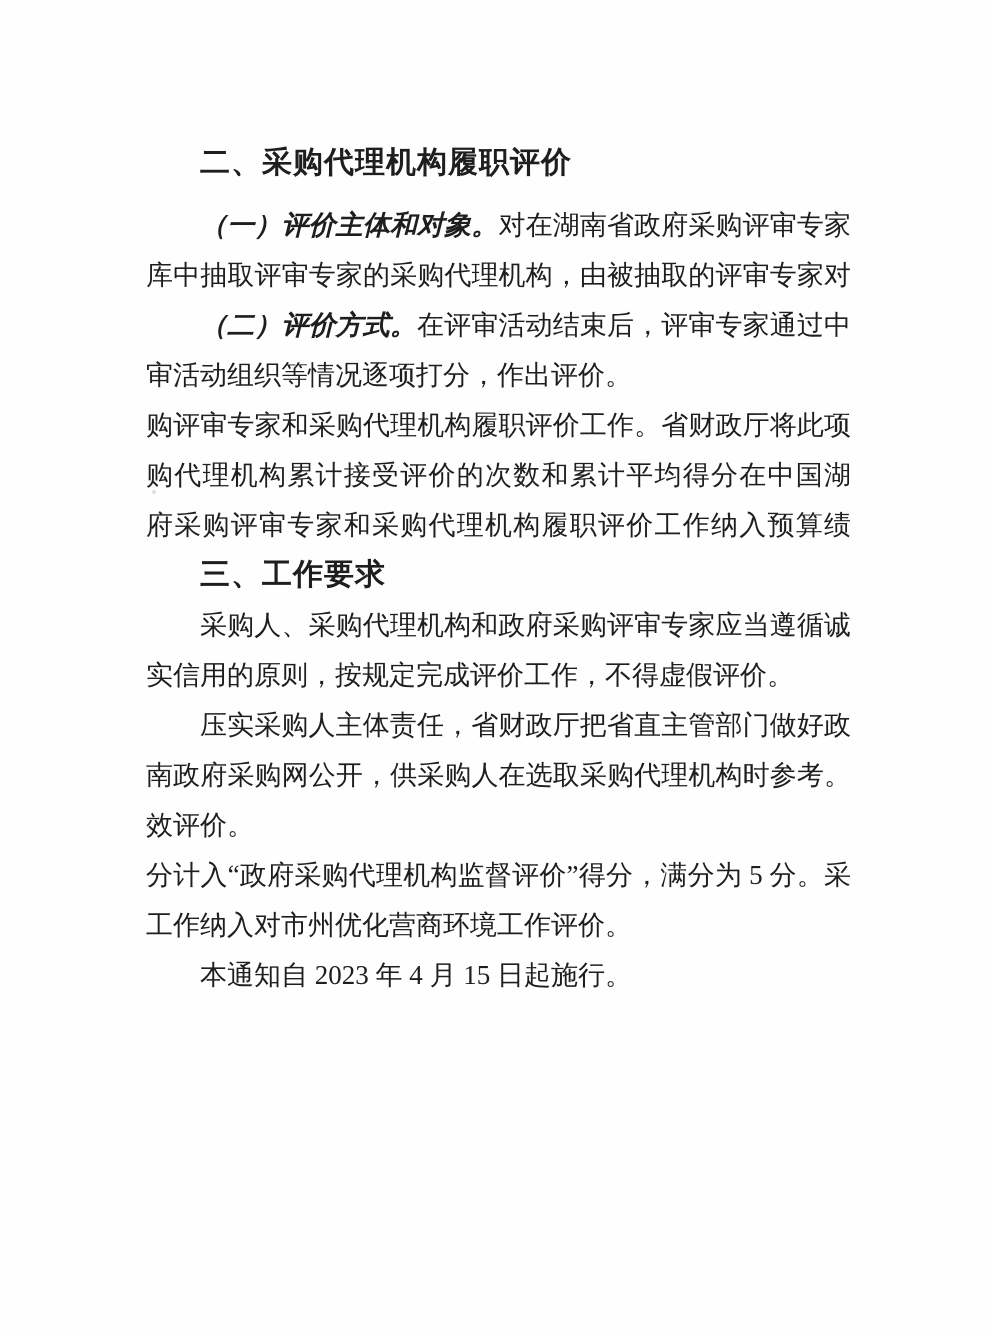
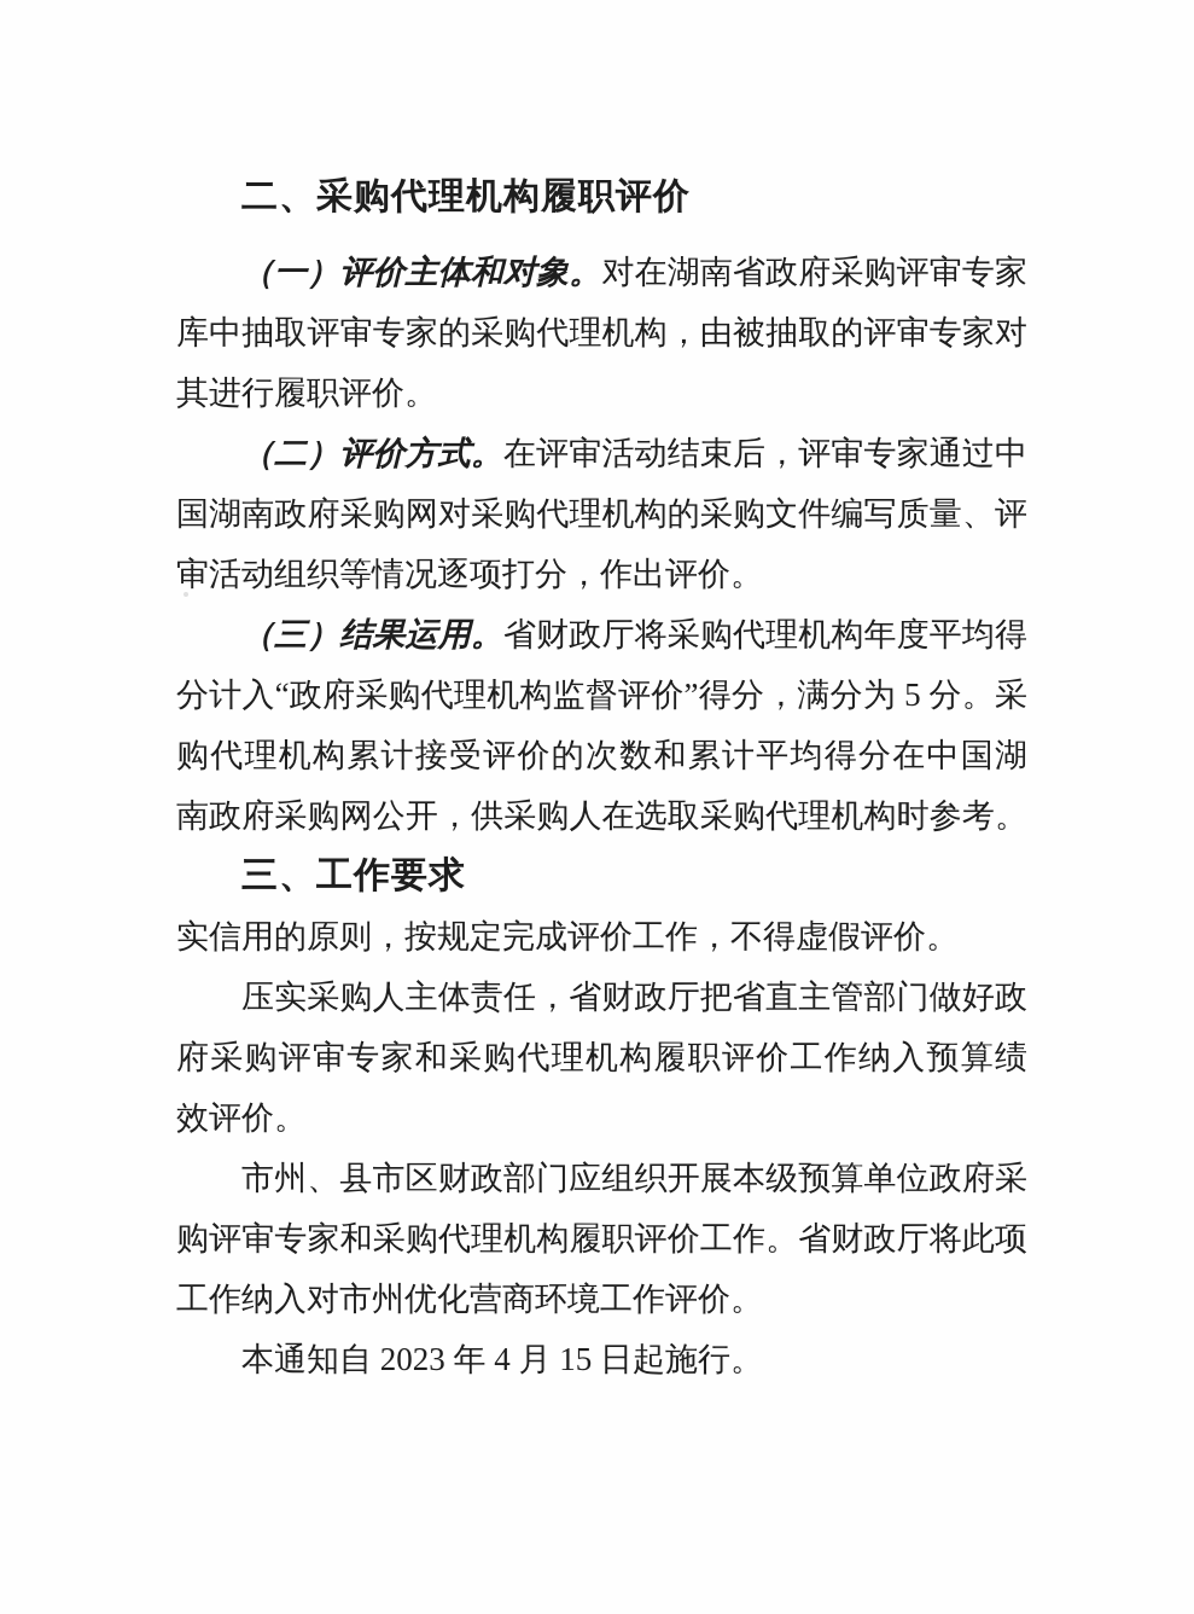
  二、采购代理机构履职评价
  （一）评价主体和对象。对在湖南省政府采购评审专家
  库中抽取评审专家的采购代理机构，由被抽取的评审专家对
+ 其进行履职评价。
  （二）评价方式。在评审活动结束后，评审专家通过中
+ 国湖南政府采购网对采购代理机构的采购文件编写质量、评
  审活动组织等情况逐项打分，作出评价。
+ （三）结果运用。省财政厅将采购代理机构年度平均得
- 购评审专家和采购代理机构履职评价工作。省财政厅将此项
+ 分计入“政府采购代理机构监督评价”得分，满分为 5 分。采
  购代理机构累计接受评价的次数和累计平均得分在中国湖
- 府采购评审专家和采购代理机构履职评价工作纳入预算绩
+ 南政府采购网公开，供采购人在选取采购代理机构时参考。
  三、工作要求
- 采购人、采购代理机构和政府采购评审专家应当遵循诚
  实信用的原则，按规定完成评价工作，不得虚假评价。
  压实采购人主体责任，省财政厅把省直主管部门做好政
- 南政府采购网公开，供采购人在选取采购代理机构时参考。
+ 府采购评审专家和采购代理机构履职评价工作纳入预算绩
  效评价。
+ 市州、县市区财政部门应组织开展本级预算单位政府采
- 分计入“政府采购代理机构监督评价”得分，满分为 5 分。采
+ 购评审专家和采购代理机构履职评价工作。省财政厅将此项
  工作纳入对市州优化营商环境工作评价。
  本通知自 2023 年 4 月 15 日起施行。
